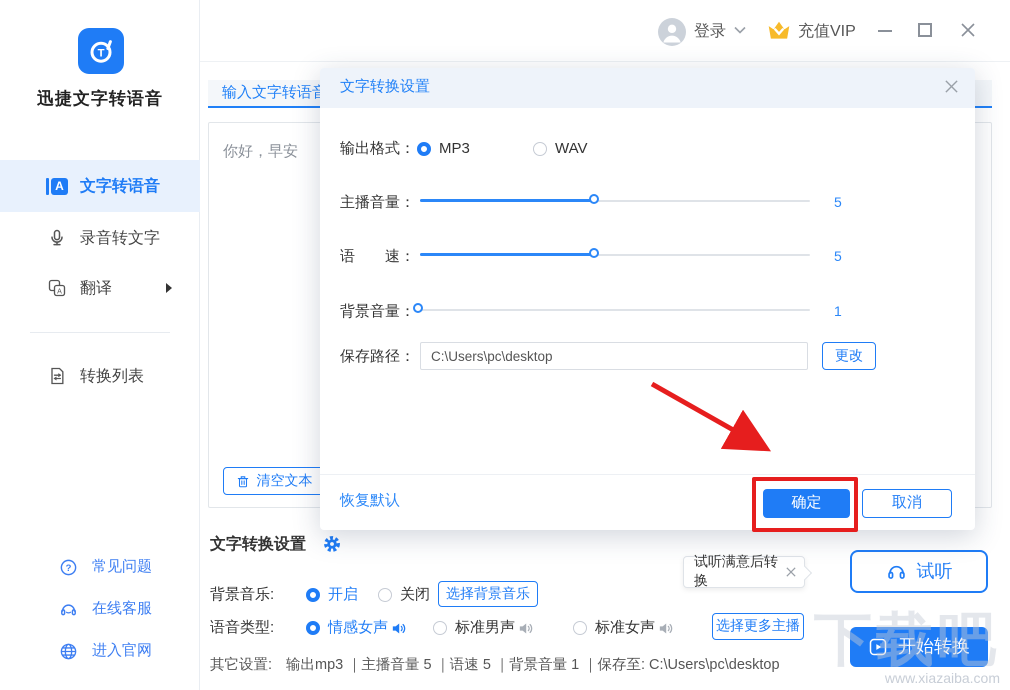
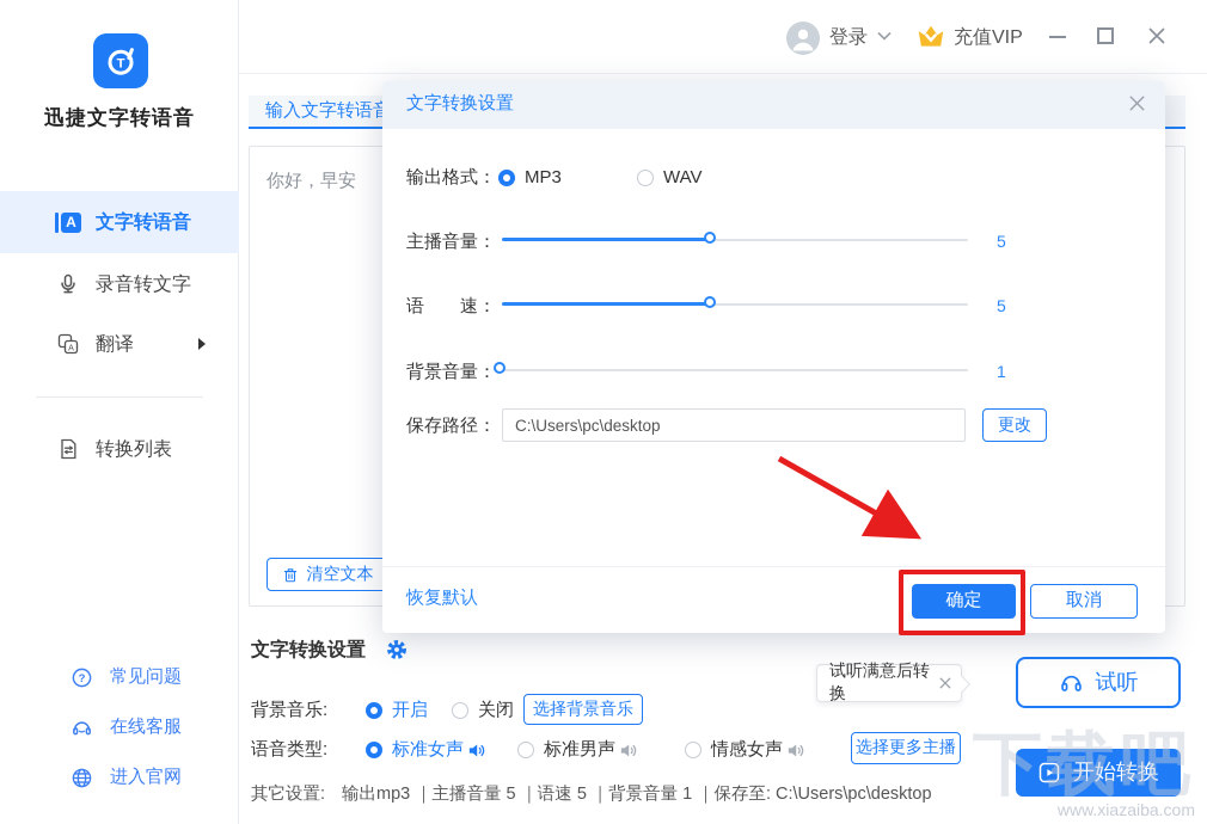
  T
  迅捷文字转语音
  文字转语音
  录音转文字
  A
  翻译
  转换列表
  ?
  常见问题
  在线客服
  进入官网
  登录
  充值VIP
  输入文字转语
  你好，早安
  清空文本
  文字转换设置
  背景音乐:
  开启
  关闭
  选择背景音乐
  语音类型:
- 情感女声
+ 标准女声
  标准男声
- 标准女声
+ 情感女声
  选择更多主播
  其它设置: 输出mp3 ｜主播音量 5 ｜语速 5 ｜背景音量 1 ｜保存至: C:\Users\pc\desktop
  试听满意后转换
  试听
  开始转换
  文字转换设置
  输出格式：
  MP3
  WAV
  主播音量：
  5
  语 速：
  5
  背景音量：
  1
  保存路径：
  C:\Users\pc\desktop
  更改
  恢复默认
  确定
  取消
  下载吧
  www.xiazaiba.com
